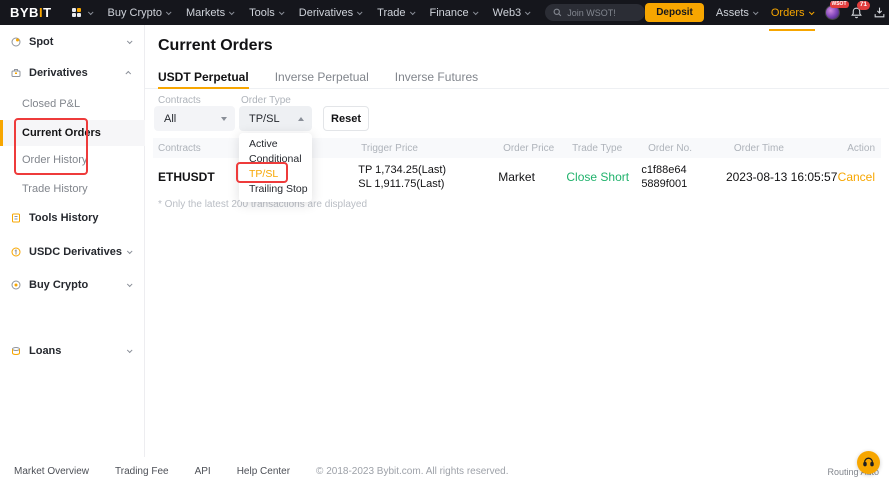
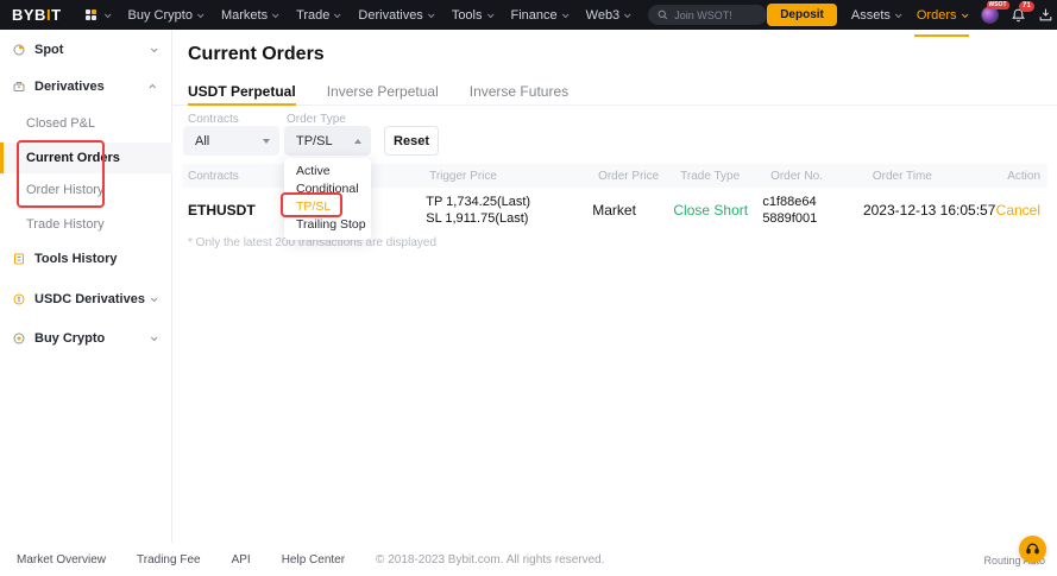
  BYB
  I
  T
  Buy Crypto
  Markets
- Tools
+ Trade
  Derivatives
- Trade
+ Tools
  Finance
  Web3
  Join WSOT!
  Deposit
  Assets
  Orders
  Spot
  Derivatives
  Closed P&L
  Current Orders
  Order History
  Trade History
  Tools History
  USDC Derivatives
  Buy Crypto
- Loans
  Current Orders
  USDT Perpetual
  Inverse Perpetual
  Inverse Futures
  Contracts
  Order Type
  All
  TP/SL
  Reset
  Contracts
  Trigger Price
  Order Price
  Trade Type
  Order No.
  Order Time
  Action
  ETHUSDT
  TP 1,734.25(Last)
  SL 1,911.75(Last)
  Market
  Close Short
  c1f88e64
  5889f001
- 2023-08-13 16:05:57
+ 2023-12-13 16:05:57
  Cancel
  * Only the latest 200 transactions are displayed
  Active
  Conditional
  TP/SL
  Trailing Stop
  Market Overview
  Trading Fee
  API
  Help Center
  © 2018-2023 Bybit.com. All rights reserved.
  Routingo
